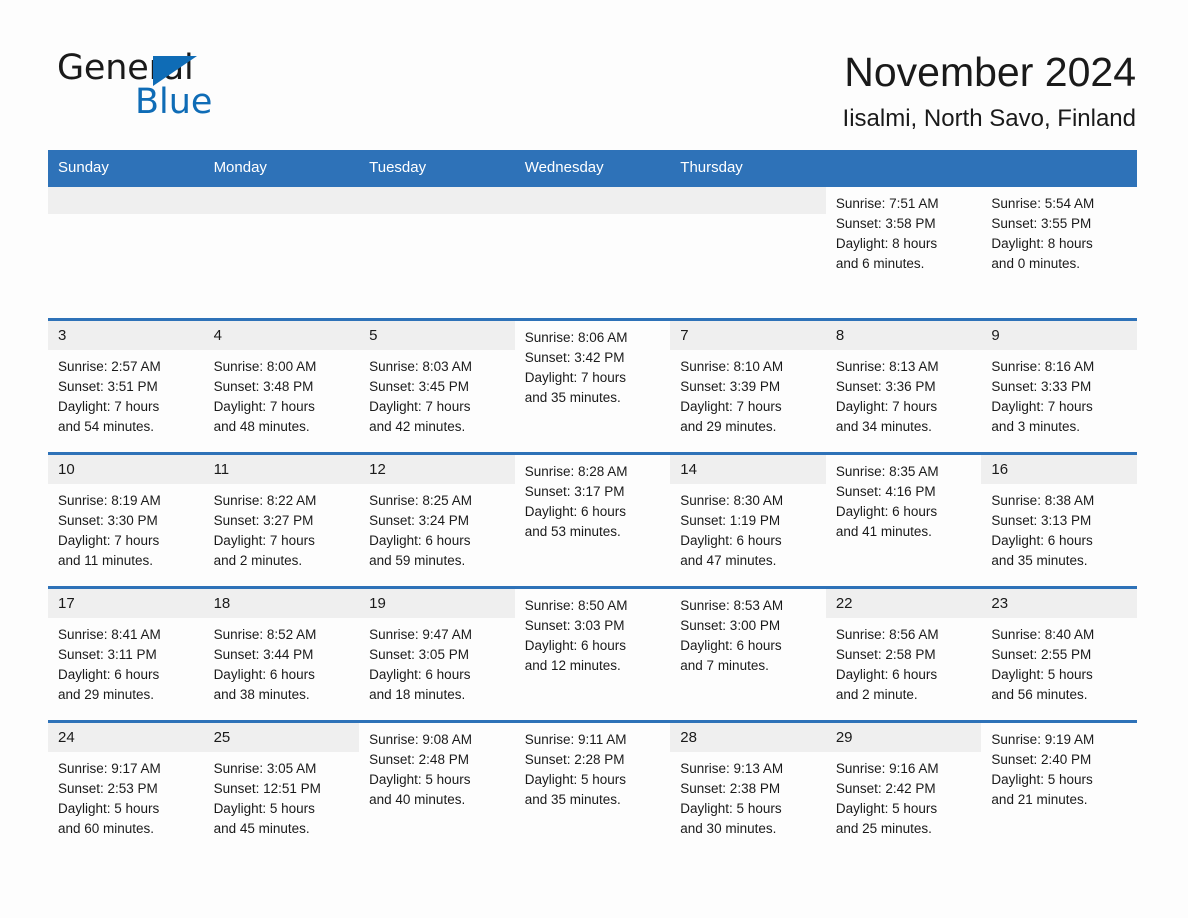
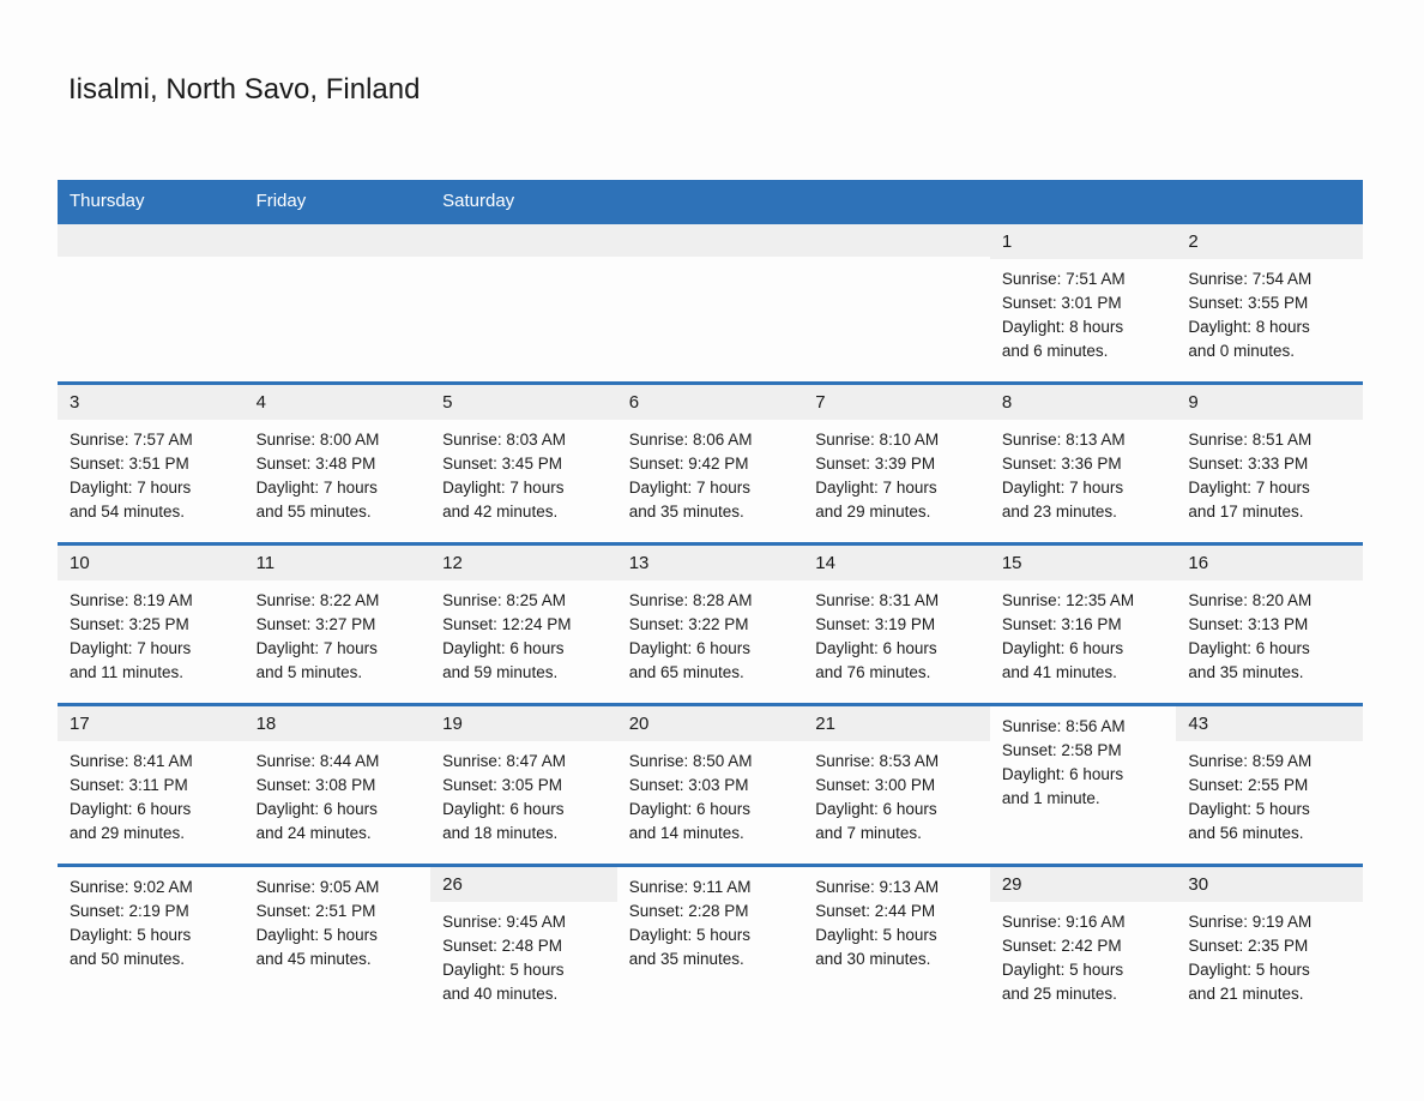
- General
- Blue
- November 2024
  Iisalmi, North Savo, Finland
- Sunday
- Monday
- Tuesday
- Wednesday
  Thursday
+ Friday
+ Saturday
+ 1
  Sunrise: 7:51 AM
- Sunset: 3:58 PM
+ Sunset: 3:01 PM
  Daylight: 8 hours
  and 6 minutes.
+ 2
- Sunrise: 5:54 AM
+ Sunrise: 7:54 AM
  Sunset: 3:55 PM
  Daylight: 8 hours
  and 0 minutes.
  3
- Sunrise: 2:57 AM
+ Sunrise: 7:57 AM
  Sunset: 3:51 PM
  Daylight: 7 hours
  and 54 minutes.
  4
  Sunrise: 8:00 AM
  Sunset: 3:48 PM
  Daylight: 7 hours
- and 48 minutes.
+ and 55 minutes.
  5
  Sunrise: 8:03 AM
  Sunset: 3:45 PM
  Daylight: 7 hours
  and 42 minutes.
+ 6
  Sunrise: 8:06 AM
- Sunset: 3:42 PM
+ Sunset: 9:42 PM
  Daylight: 7 hours
  and 35 minutes.
  7
  Sunrise: 8:10 AM
  Sunset: 3:39 PM
  Daylight: 7 hours
  and 29 minutes.
  8
  Sunrise: 8:13 AM
  Sunset: 3:36 PM
  Daylight: 7 hours
- and 34 minutes.
+ and 23 minutes.
  9
- Sunrise: 8:16 AM
+ Sunrise: 8:51 AM
  Sunset: 3:33 PM
  Daylight: 7 hours
- and 3 minutes.
+ and 17 minutes.
  10
  Sunrise: 8:19 AM
- Sunset: 3:30 PM
+ Sunset: 3:25 PM
  Daylight: 7 hours
  and 11 minutes.
  11
  Sunrise: 8:22 AM
  Sunset: 3:27 PM
  Daylight: 7 hours
- and 2 minutes.
+ and 5 minutes.
  12
  Sunrise: 8:25 AM
- Sunset: 3:24 PM
+ Sunset: 12:24 PM
  Daylight: 6 hours
  and 59 minutes.
+ 13
  Sunrise: 8:28 AM
- Sunset: 3:17 PM
+ Sunset: 3:22 PM
  Daylight: 6 hours
- and 53 minutes.
+ and 65 minutes.
  14
- Sunrise: 8:30 AM
+ Sunrise: 8:31 AM
- Sunset: 1:19 PM
+ Sunset: 3:19 PM
  Daylight: 6 hours
- and 47 minutes.
+ and 76 minutes.
+ 15
- Sunrise: 8:35 AM
+ Sunrise: 12:35 AM
- Sunset: 4:16 PM
+ Sunset: 3:16 PM
  Daylight: 6 hours
  and 41 minutes.
  16
- Sunrise: 8:38 AM
+ Sunrise: 8:20 AM
  Sunset: 3:13 PM
  Daylight: 6 hours
  and 35 minutes.
  17
  Sunrise: 8:41 AM
  Sunset: 3:11 PM
  Daylight: 6 hours
  and 29 minutes.
  18
- Sunrise: 8:52 AM
+ Sunrise: 8:44 AM
- Sunset: 3:44 PM
+ Sunset: 3:08 PM
  Daylight: 6 hours
- and 38 minutes.
+ and 24 minutes.
  19
- Sunrise: 9:47 AM
+ Sunrise: 8:47 AM
  Sunset: 3:05 PM
  Daylight: 6 hours
  and 18 minutes.
+ 20
  Sunrise: 8:50 AM
  Sunset: 3:03 PM
  Daylight: 6 hours
- and 12 minutes.
+ and 14 minutes.
+ 21
  Sunrise: 8:53 AM
  Sunset: 3:00 PM
  Daylight: 6 hours
  and 7 minutes.
- 22
  Sunrise: 8:56 AM
  Sunset: 2:58 PM
  Daylight: 6 hours
- and 2 minute.
+ and 1 minute.
- 23
+ 43
- Sunrise: 8:40 AM
+ Sunrise: 8:59 AM
  Sunset: 2:55 PM
  Daylight: 5 hours
  and 56 minutes.
- 24
- Sunrise: 9:17 AM
+ Sunrise: 9:02 AM
- Sunset: 2:53 PM
+ Sunset: 2:19 PM
  Daylight: 5 hours
- and 60 minutes.
+ and 50 minutes.
- 25
- Sunrise: 3:05 AM
+ Sunrise: 9:05 AM
- Sunset: 12:51 PM
+ Sunset: 2:51 PM
  Daylight: 5 hours
  and 45 minutes.
+ 26
- Sunrise: 9:08 AM
+ Sunrise: 9:45 AM
  Sunset: 2:48 PM
  Daylight: 5 hours
  and 40 minutes.
  Sunrise: 9:11 AM
  Sunset: 2:28 PM
  Daylight: 5 hours
  and 35 minutes.
- 28
  Sunrise: 9:13 AM
- Sunset: 2:38 PM
+ Sunset: 2:44 PM
  Daylight: 5 hours
  and 30 minutes.
  29
  Sunrise: 9:16 AM
  Sunset: 2:42 PM
  Daylight: 5 hours
  and 25 minutes.
+ 30
  Sunrise: 9:19 AM
- Sunset: 2:40 PM
+ Sunset: 2:35 PM
  Daylight: 5 hours
  and 21 minutes.
